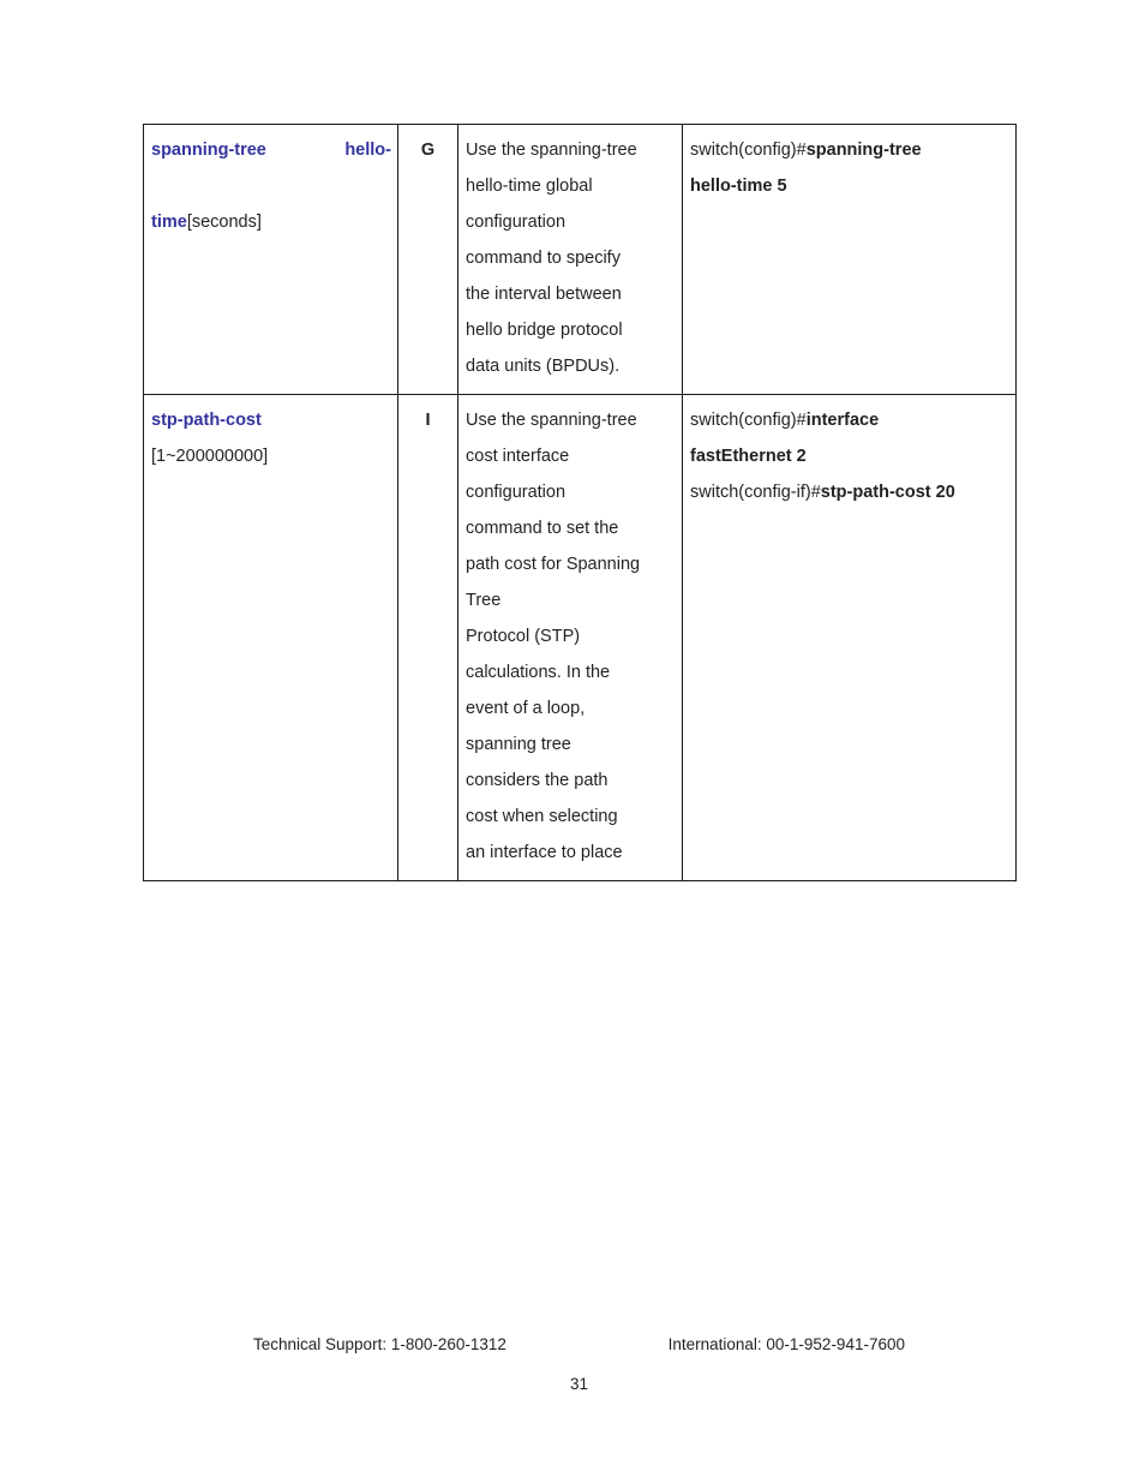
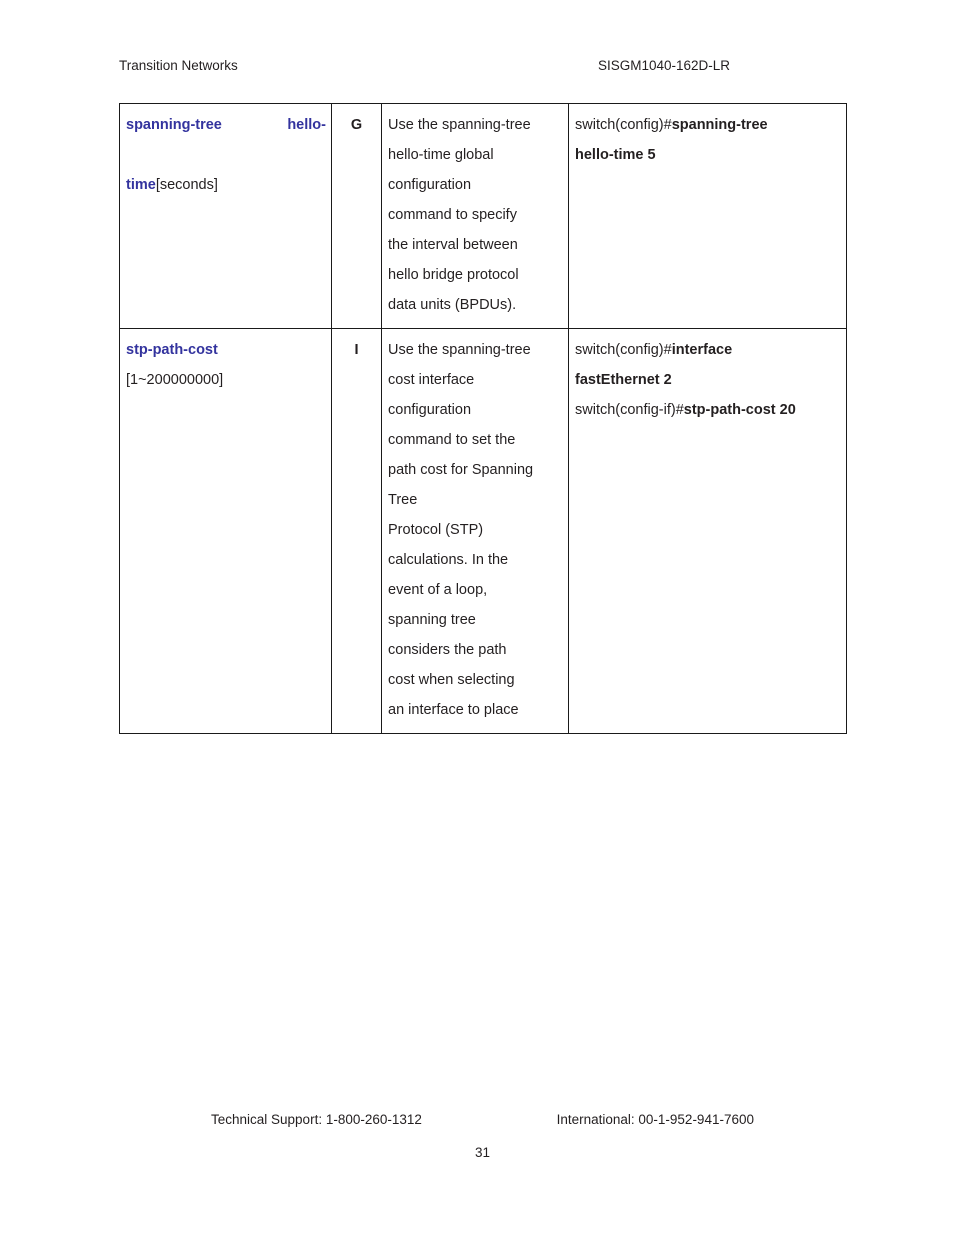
+ Transition Networks
+ SISGM1040-162D-LR
  spanning-tree hello- time[seconds]	G	Use the spanning-tree hello-time global configuration command to specify the interval between hello bridge protocol data units (BPDUs).	switch(config)#spanning-tree hello-time 5
  stp-path-cost [1~200000000]	I	Use the spanning-tree cost interface configuration command to set the path cost for Spanning Tree Protocol (STP) calculations. In the event of a loop, spanning tree considers the path cost when selecting an interface to place	switch(config)#interface fastEthernet 2 switch(config-if)#stp-path-cost 20
  Technical Support: 1-800-260-1312
  International: 00-1-952-941-7600
  31
